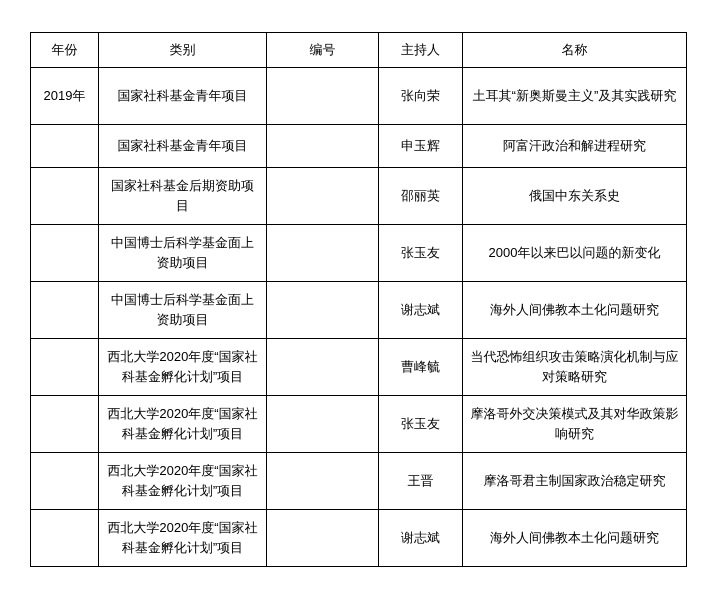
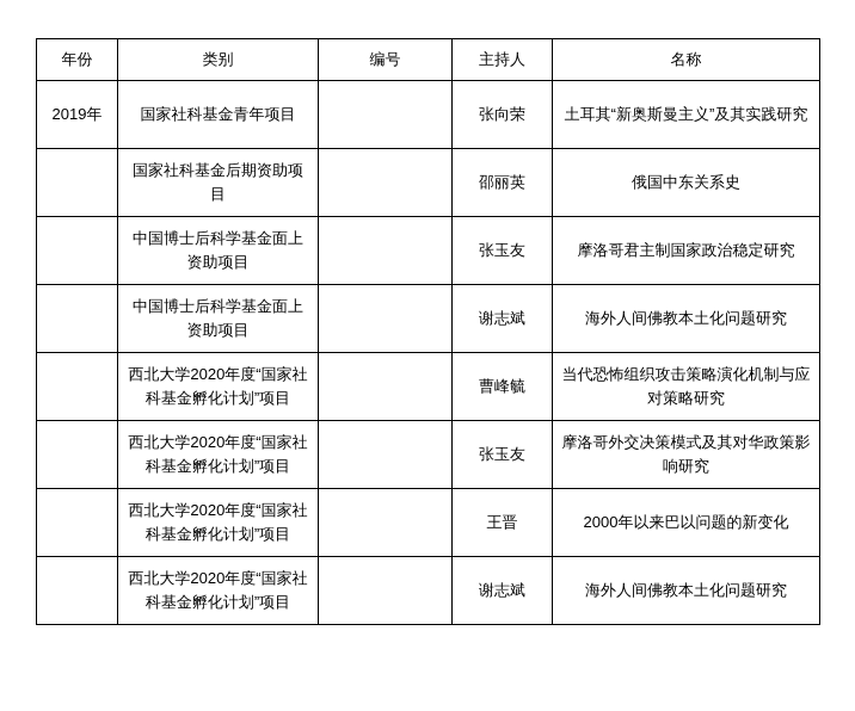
  年份	类别	编号	主持人	名称
  2019年	国家社科基金青年项目		张向荣	土耳其“新奥斯曼主义”及其实践研究
- 	国家社科基金青年项目		申玉辉	阿富汗政治和解进程研究
  	国家社科基金后期资助项目		邵丽英	俄国中东关系史
- 	中国博士后科学基金面上资助项目		张玉友	2000年以来巴以问题的新变化
+ 	中国博士后科学基金面上资助项目		张玉友	摩洛哥君主制国家政治稳定研究
  	中国博士后科学基金面上资助项目		谢志斌	海外人间佛教本土化问题研究
  	西北大学2020年度“国家社科基金孵化计划”项目		曹峰毓	当代恐怖组织攻击策略演化机制与应对策略研究
  	西北大学2020年度“国家社科基金孵化计划”项目		张玉友	摩洛哥外交决策模式及其对华政策影响研究
- 	西北大学2020年度“国家社科基金孵化计划”项目		王晋	摩洛哥君主制国家政治稳定研究
+ 	西北大学2020年度“国家社科基金孵化计划”项目		王晋	2000年以来巴以问题的新变化
  	西北大学2020年度“国家社科基金孵化计划”项目		谢志斌	海外人间佛教本土化问题研究
